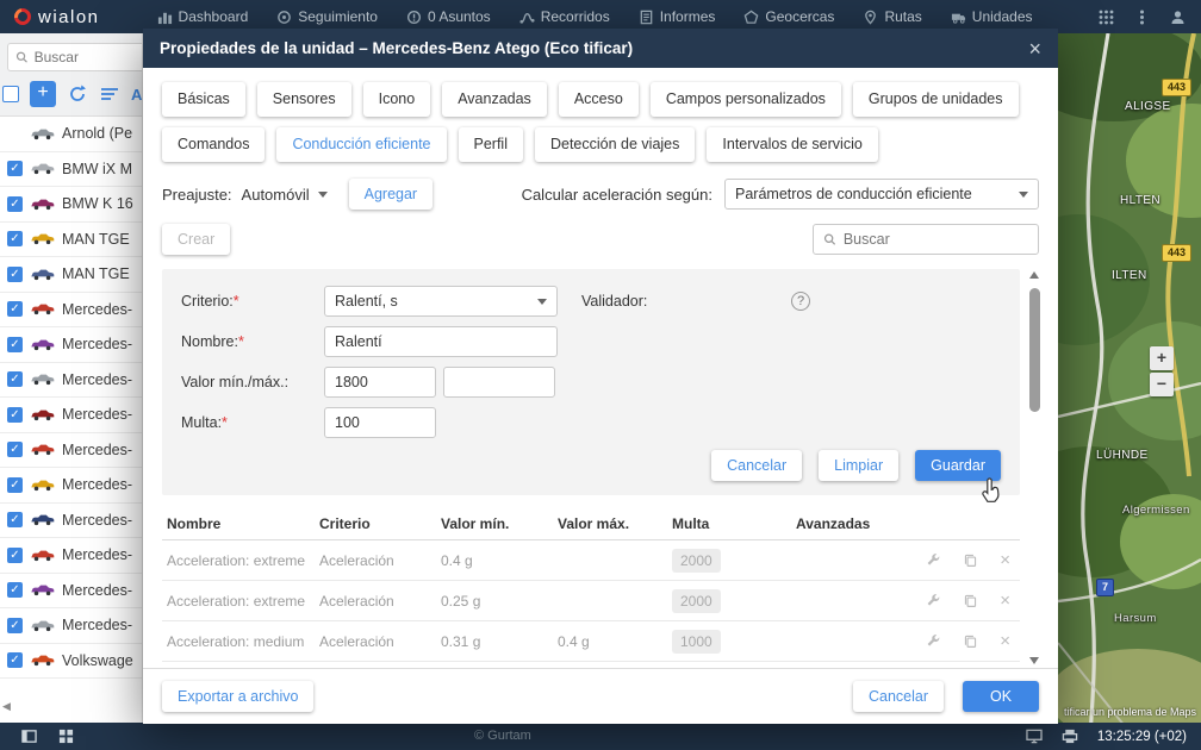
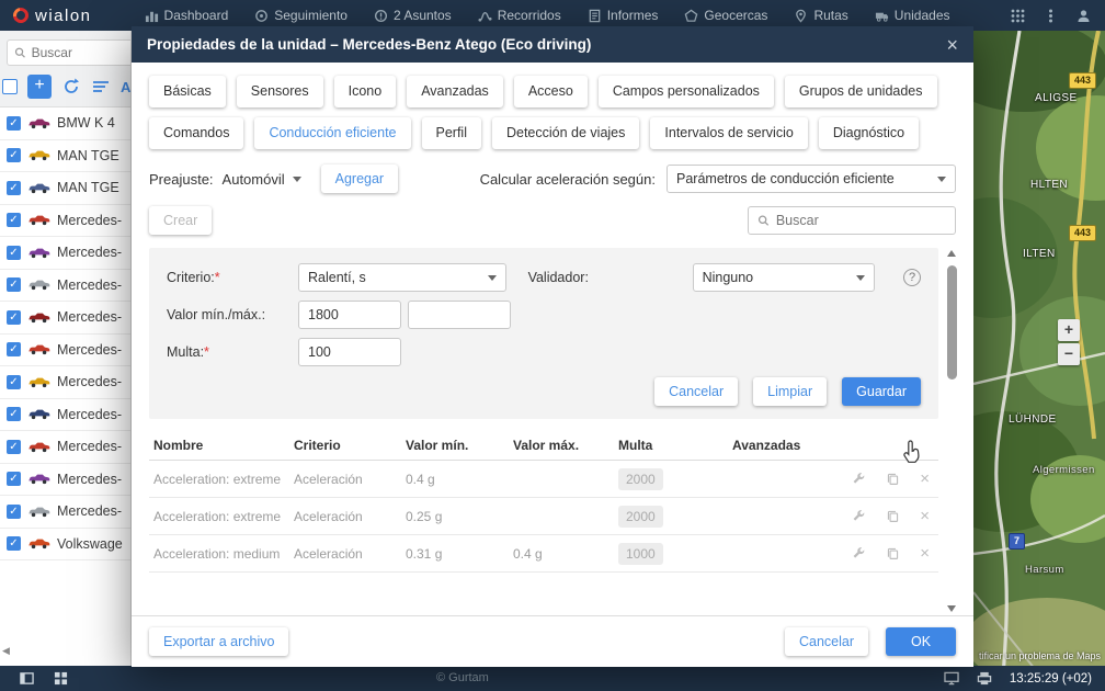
  443
  443
  7
  ALIGSE
  HLTEN
  ILTEN
  LÜHNDE
  Algermissen
  Harsum
  +
  −
  tificar un problema de Maps
  wialon
  Dashboard
  Seguimiento
- 0 Asuntos
+ 2 Asuntos
  Recorridos
  Informes
  Geocercas
  Rutas
  Unidades
  Buscar
  +
  A
- Arnold (Pe
- BMW iX M
- BMW K 16
+ BMW K 4
  MAN TGE
  MAN TGE
  Mercedes-
  Mercedes-
  Mercedes-
  Mercedes-
  Mercedes-
  Mercedes-
  Mercedes-
  Mercedes-
  Mercedes-
  Mercedes-
  Volkswage
  ◀
- Propiedades de la unidad – Mercedes-Benz Atego (Eco tificar)
+ Propiedades de la unidad – Mercedes-Benz Atego (Eco driving)
  ×
  Básicas
  Sensores
  Icono
  Avanzadas
  Acceso
  Campos personalizados
  Grupos de unidades
  Comandos
  Conducción eficiente
  Perfil
  Detección de viajes
  Intervalos de servicio
+ Diagnóstico
  Preajuste:
  Automóvil
  Agregar
  Calcular aceleración según:
  Parámetros de conducción eficiente
  Crear
  Buscar
  Criterio:*
  Ralentí, s
  Validador:
+ Ninguno
  ?
- Nombre:*
- Ralentí
  Valor mín./máx.:
  1800
  Multa:*
  100
  Cancelar
  Limpiar
  Guardar
  Nombre
  Criterio
  Valor mín.
  Valor máx.
  Multa
  Avanzadas
  Acceleration: extreme
  Aceleración
  0.4 g
  2000
  ×
  Acceleration: extreme
  Aceleración
  0.25 g
  2000
  ×
  Acceleration: medium
  Aceleración
  0.31 g
  0.4 g
  1000
  ×
  Exportar a archivo
  Cancelar
  OK
  © Gurtam
  13:25:29 (+02)
